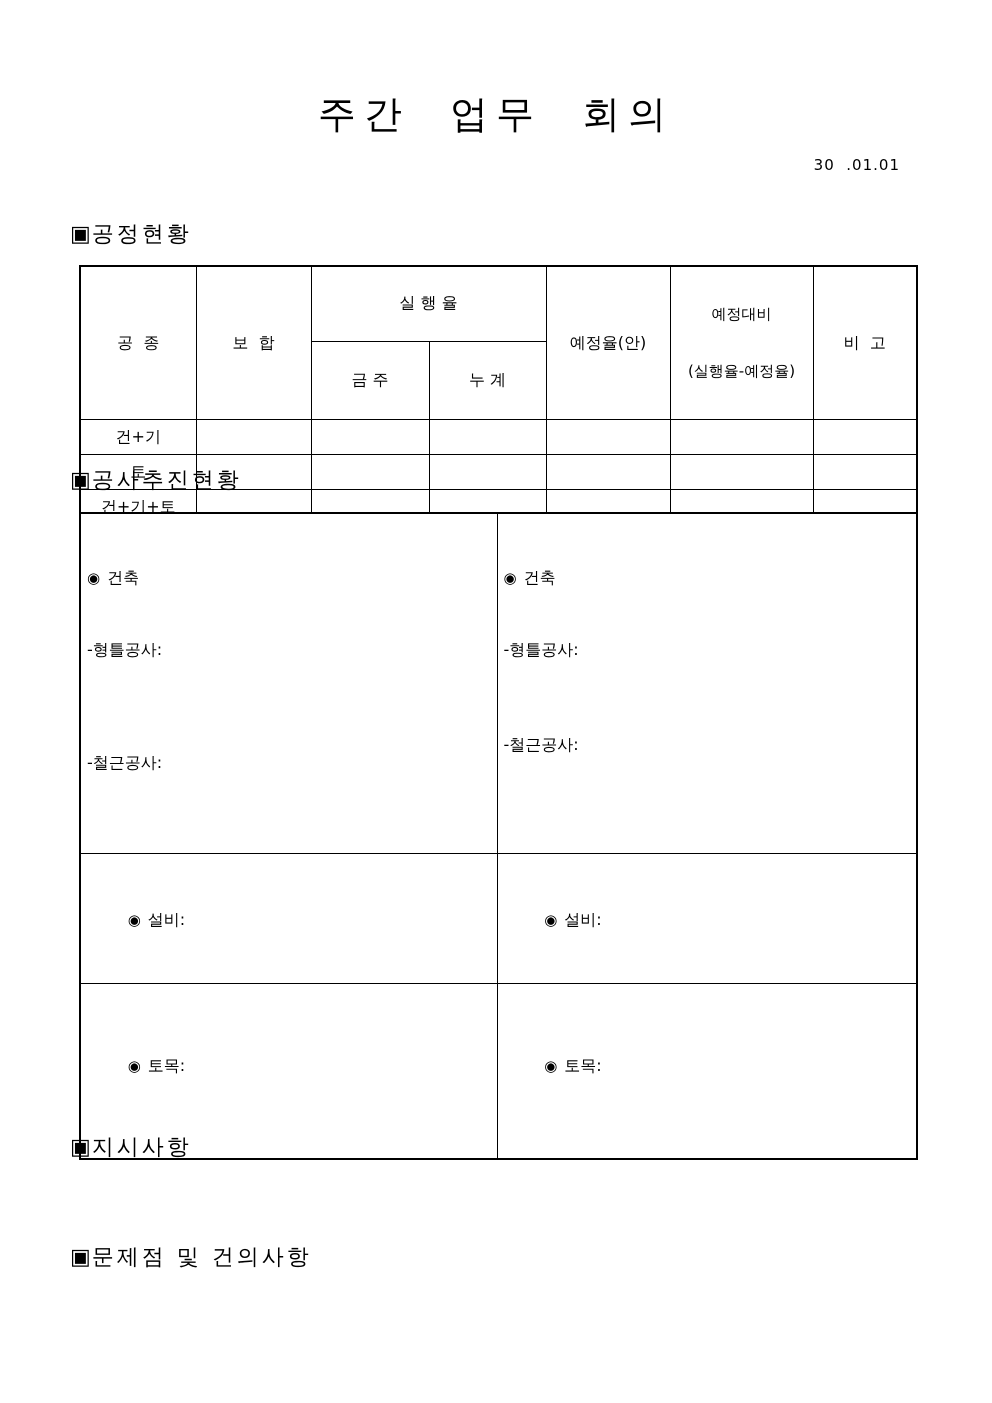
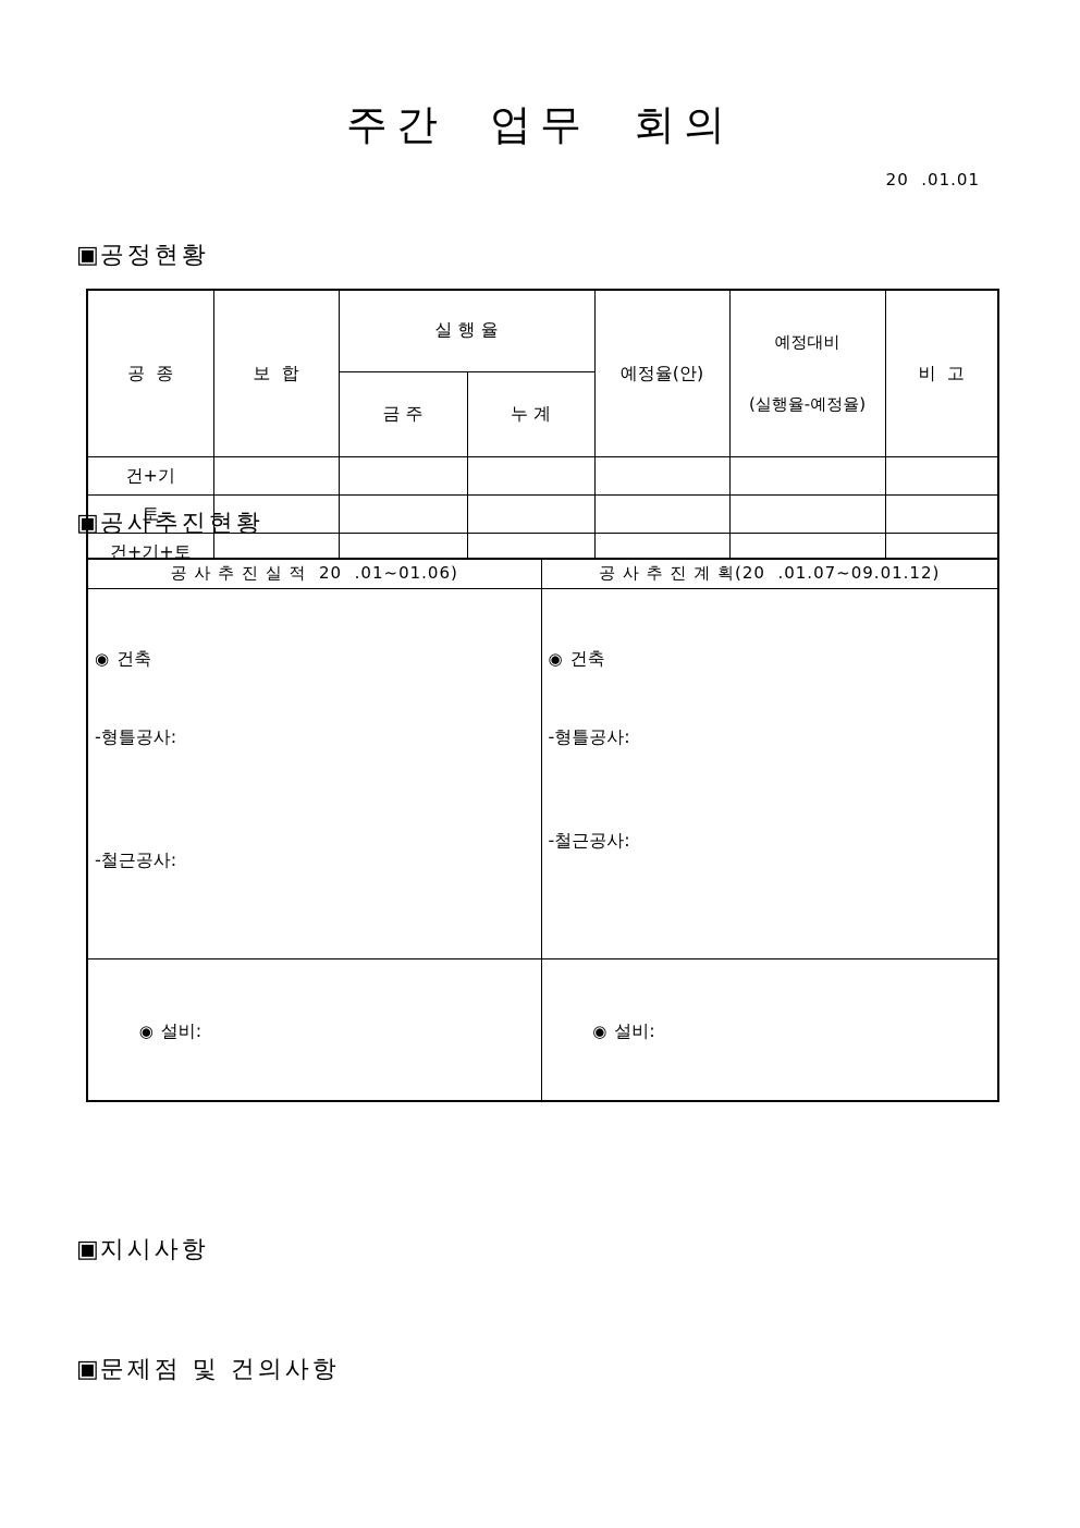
  주간 업무 회의
- 30 .01.01
+ 20 .01.01
  ▣
  공정현황
  공 종	보 합	실 행 율	예정율(안)	예정대비 (실행율-예정율)	비 고
  금 주	누 계
  건+기
  토
  건+기+토
  ▣
  공사추진현황
+ 공 사 추 진 실 적 20 .01~01.06)	공 사 추 진 계 획(20 .01.07~09.01.12)
  ◉ 건축 -형틀공사: -철근공사:	◉ 건축 -형틀공사: -철근공사:
  ◉ 설비:	◉ 설비:
- ◉ 토목:	◉ 토목:
  ▣
  지시사항
  ▣
  문제점 및 건의사항
